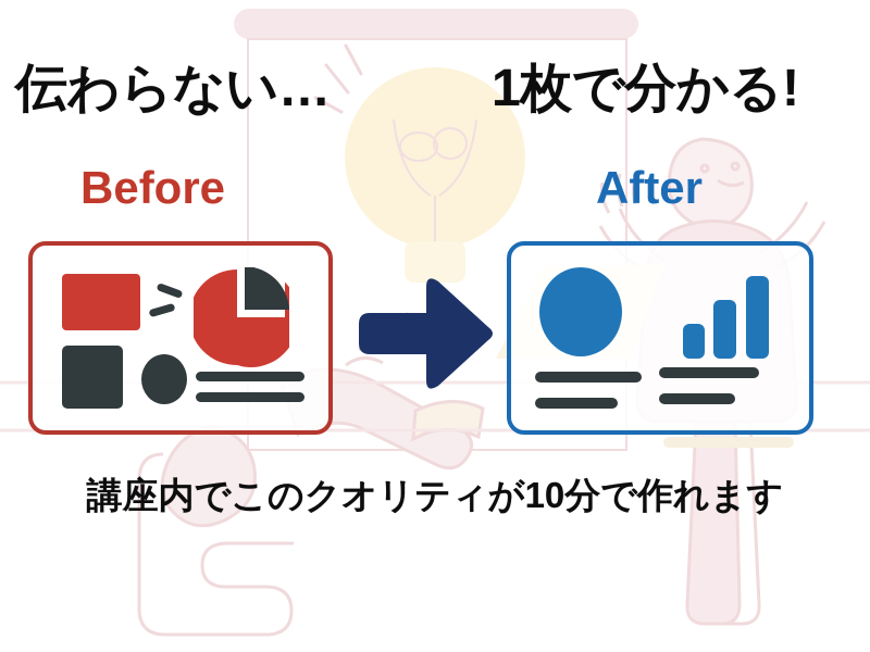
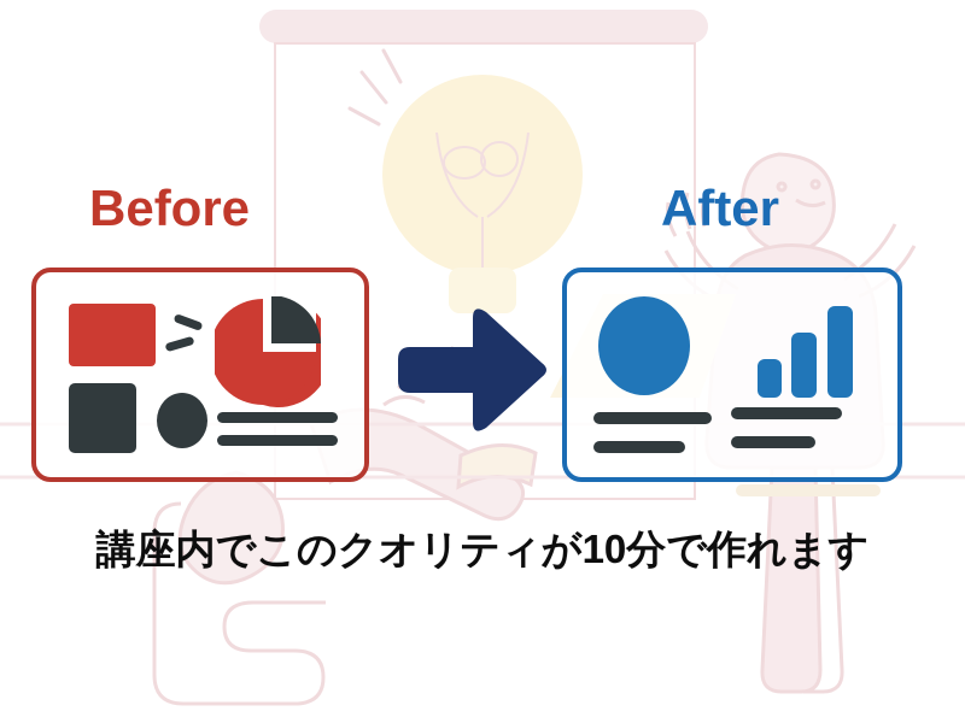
- 伝わらない…
- 1枚で分かる!
  Before
  After
  講座内でこのクオリティが10分で作れます
